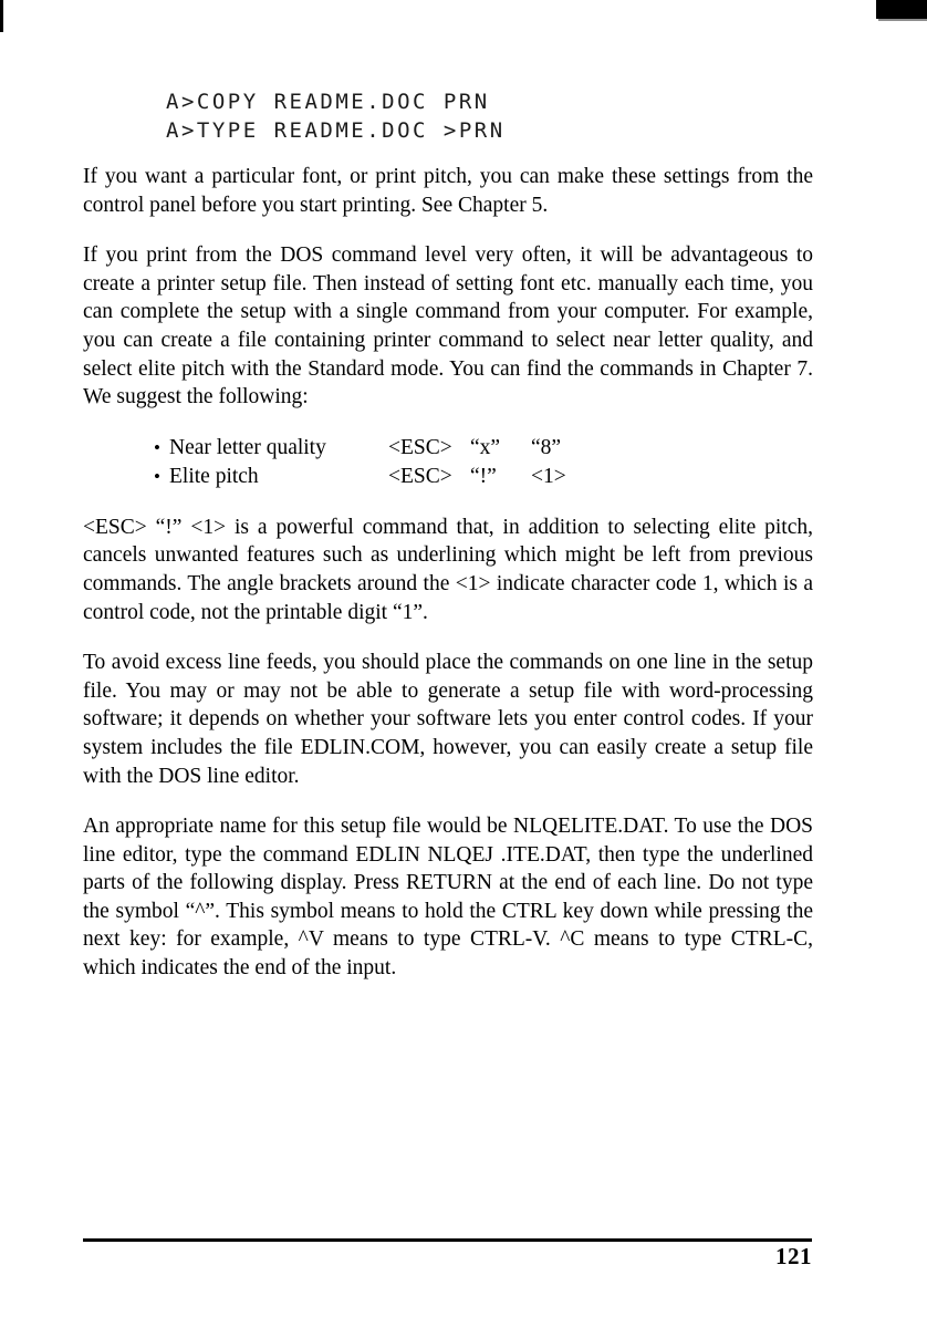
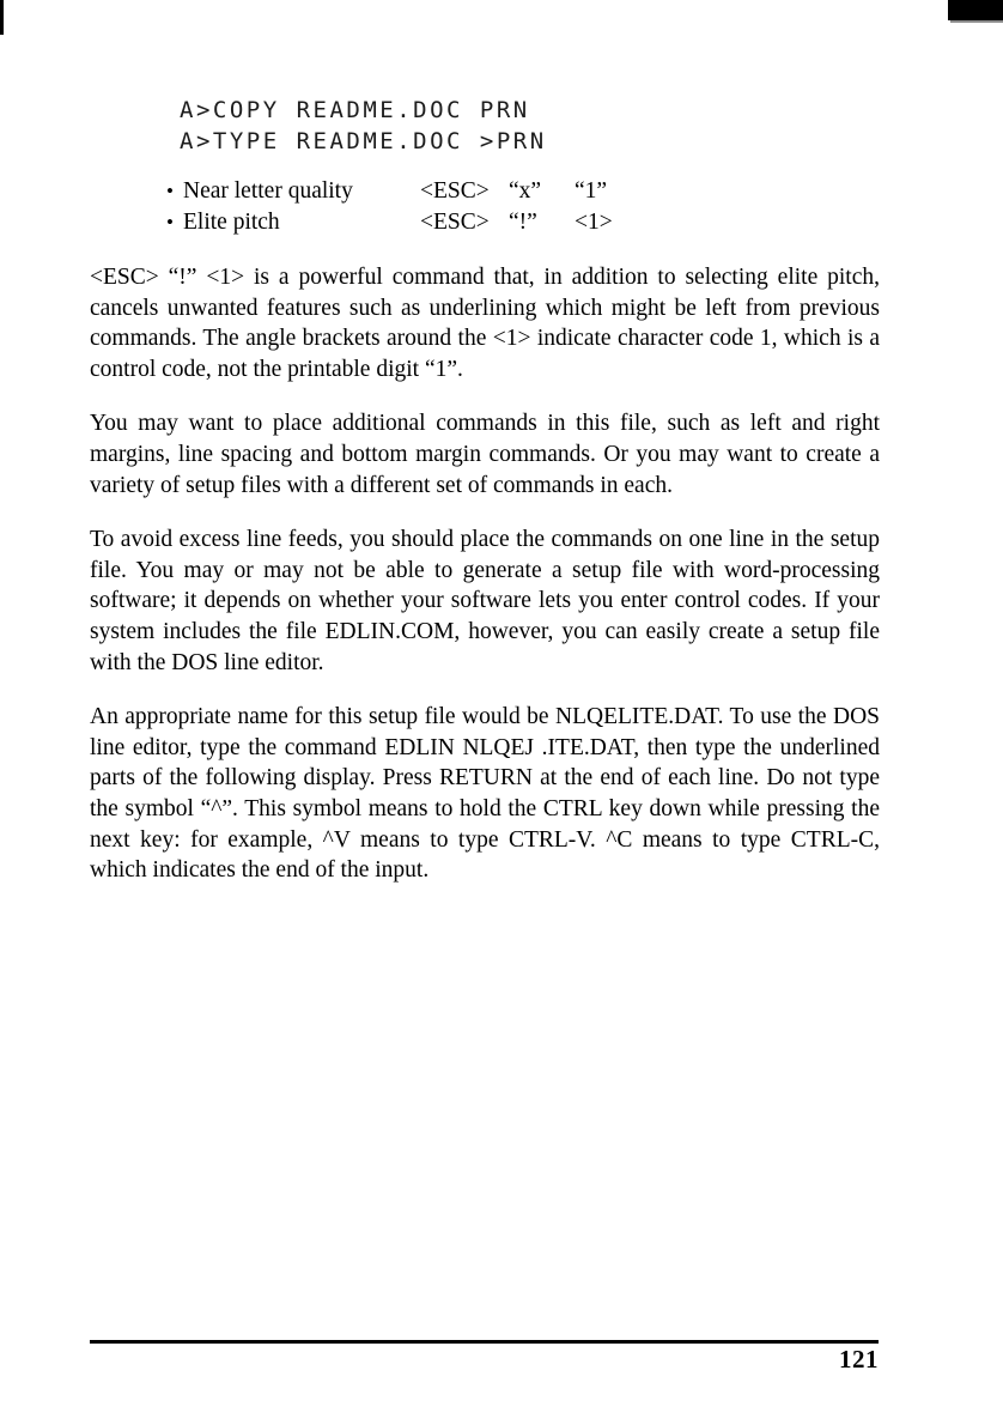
  A>COPY README.DOC PRN A>TYPE README.DOC >PRN
- If you want a particular font, or print pitch, you can make these settings from the control panel before you start printing. See Chapter 5.
- If you print from the DOS command level very often, it will be advantageous to create a printer setup file. Then instead of setting font etc. manually each time, you can complete the setup with a single command from your computer. For example, you can create a file containing printer command to select near letter quality, and select elite pitch with the Standard mode. You can find the commands in Chapter 7. We suggest the following:
  •
  Near letter quality
  <ESC>
  “x”
- “8”
+ “1”
  •
  Elite pitch
  <ESC>
  “!”
  <1>
  <ESC> “!” <1> is a powerful command that, in addition to selecting elite pitch, cancels unwanted features such as underlining which might be left from previous commands. The angle brackets around the <1> indicate character code 1, which is a control code, not the printable digit “1”.
+ You may want to place additional commands in this file, such as left and right margins, line spacing and bottom margin commands. Or you may want to create a variety of setup files with a different set of commands in each.
  To avoid excess line feeds, you should place the commands on one line in the setup file. You may or may not be able to generate a setup file with word-processing software; it depends on whether your software lets you enter control codes. If your system includes the file EDLIN.COM, however, you can easily create a setup file with the DOS line editor.
  An appropriate name for this setup file would be NLQELITE.DAT. To use the DOS line editor, type the command EDLIN NLQEJ .ITE.DAT, then type the underlined parts of the following display. Press RETURN at the end of each line. Do not type the symbol “^”. This symbol means to hold the CTRL key down while pressing the next key: for example, ^V means to type CTRL-V. ^C means to type CTRL-C, which indicates the end of the input.
  121
